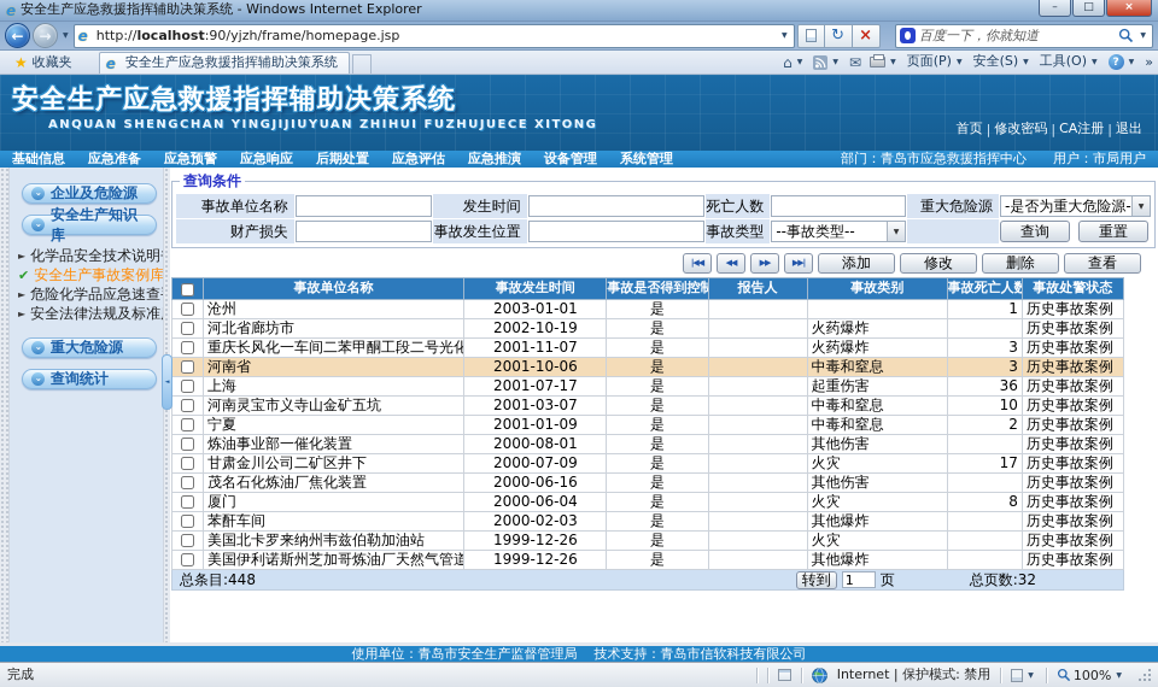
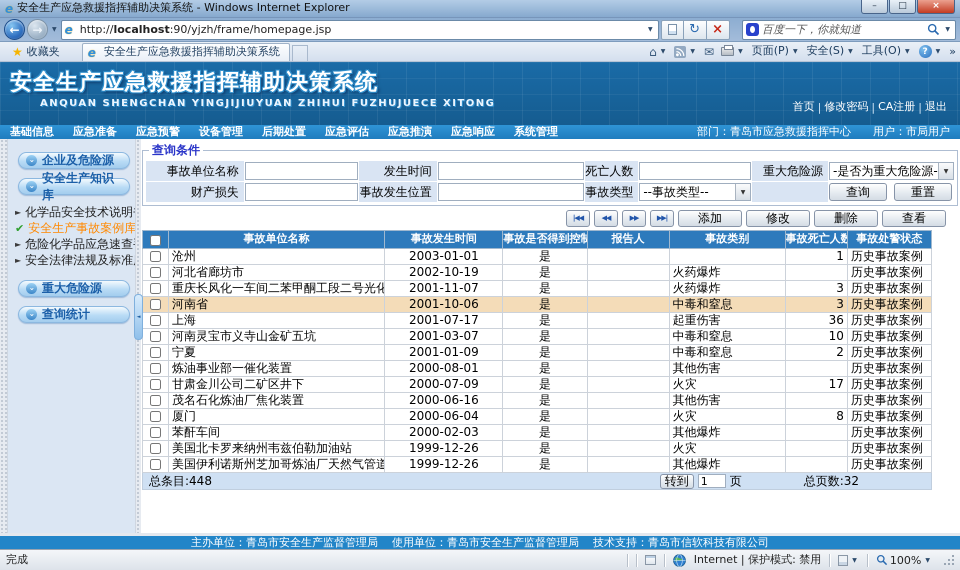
  e
  安全生产应急救援指挥辅助决策系统 - Windows Internet Explorer
  –
  □
  ×
  ←
  →
  e
  http://localhost:90/yjzh/frame/homepage.jsp
  ↻
  ×
  百度一下，你就知道
  ★
  收藏夹
  e
  安全生产应急救援指挥辅助决策系统
  ⌂
  ✉
  页面(P)
  安全(S)
  工具(O)
  ?
  »
  安全生产应急救援指挥辅助决策系统
  ANQUAN SHENGCHAN YINGJIJIUYUAN ZHIHUI FUZHUJUECE XITONG
  首页
  |
  修改密码
  |
  CA注册
  |
  退出
  基础信息
  应急准备
  应急预警
- 应急响应
+ 设备管理
  后期处置
  应急评估
  应急推演
- 设备管理
+ 应急响应
  系统管理
  部门：青岛市应急救援指挥中心
  用户：市局用户
  企业及危险源
  安全生产知识库
  ►
  化学品安全技术说明
  ✔
  安全生产事故案例库
  ►
  ►
  安全法律法规及标准
  重大危险源
  查询统计
  查询条件
  事故单位名称		发生时间		死亡人数		重大危险源	-是否为重大危险源-
  财产损失		事故发生位置		事故类型	--事故类型--		查询 重置
  |◀◀
  ◀◀
  ▶▶
  ▶▶|
  添加
  修改
  删除
  查看
  	事故单位名称	事故发生时间	事故是否得到控制	报告人	事故类别	事故死亡人数	事故处警状态
  	沧州	2003-01-01	是			1	历史事故案例
  	河北省廊坊市	2002-10-19	是		火药爆炸		历史事故案例
  	重庆长风化一车间二苯甲酮工段二号光化	2001-11-07	是		火药爆炸	3	历史事故案例
  	河南省	2001-10-06	是		中毒和窒息	3	历史事故案例
  	上海	2001-07-17	是		起重伤害	36	历史事故案例
  	河南灵宝市义寺山金矿五坑	2001-03-07	是		中毒和窒息	10	历史事故案例
  	宁夏	2001-01-09	是		中毒和窒息	2	历史事故案例
  	炼油事业部一催化装置	2000-08-01	是		其他伤害		历史事故案例
  	甘肃金川公司二矿区井下	2000-07-09	是		火灾	17	历史事故案例
  	茂名石化炼油厂焦化装置	2000-06-16	是		其他伤害		历史事故案例
  	厦门	2000-06-04	是		火灾	8	历史事故案例
  	苯酐车间	2000-02-03	是		其他爆炸		历史事故案例
  	美国北卡罗来纳州韦兹伯勒加油站	1999-12-26	是		火灾		历史事故案例
  	美国伊利诺斯州芝加哥炼油厂天然气管道	1999-12-26	是		其他爆炸		历史事故案例
  总条目:448
  转到
  1
  页
  总页数:32
+ 主办单位：青岛市安全生产监督管理局
  使用单位：青岛市安全生产监督管理局
  技术支持：青岛市信软科技有限公司
  完成
  Internet | 保护模式: 禁用
  100%
